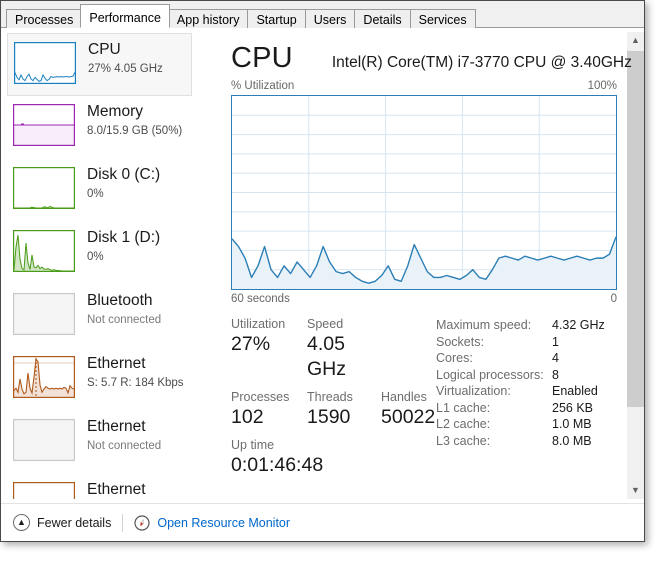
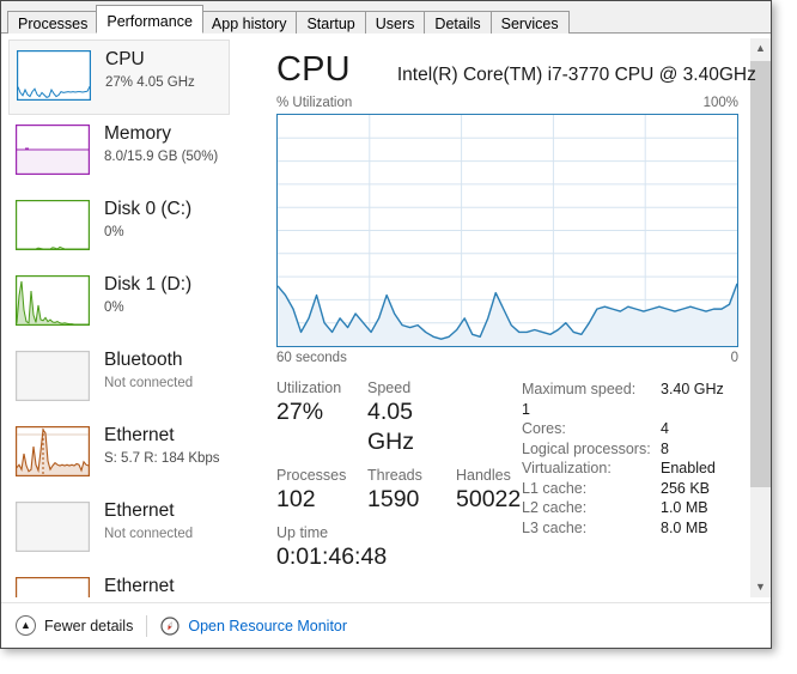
  Processes
  Performance
  App history
  Startup
  Users
  Details
  Services
  CPU
  27% 4.05 GHz
  Memory
  8.0/15.9 GB (50%)
  Disk 0 (C:)
  0%
  Disk 1 (D:)
  0%
  Bluetooth
  Not connected
  Ethernet
  S: 5.7 R: 184 Kbps
  Ethernet
  Not connected
  Ethernet
  ▲
  ▼
  CPU
  Intel(R) Core(TM) i7-3770 CPU @ 3.40GHz
  % Utilization
  100%
  60 seconds
  0
  Utilization
  Speed
  27%
  4.05 GHz
  Processes
  Threads
  Handles
  102
  1590
  50022
  Up time
  0:01:46:48
  Maximum speed:
- 4.32 GHz
+ 3.40 GHz
- Sockets:
  1
  Cores:
  4
  Logical processors:
  8
  Virtualization:
  Enabled
  L1 cache:
  256 KB
  L2 cache:
  1.0 MB
  L3 cache:
  8.0 MB
  ▲
  Fewer details
  Open Resource Monitor
